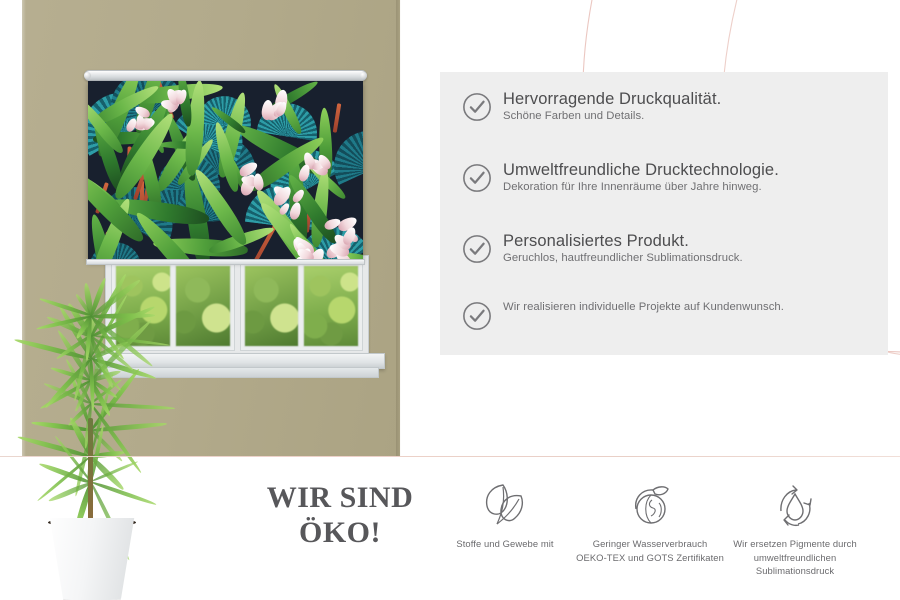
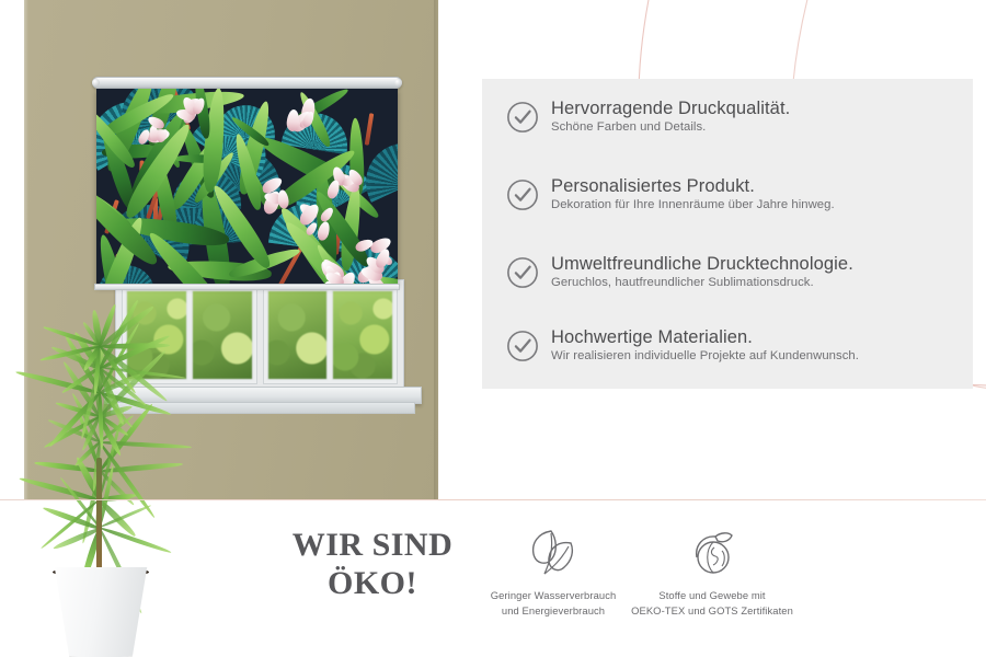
  Hervorragende Druckqualität.
  Schöne Farben und Details.
- Umweltfreundliche Drucktechnologie.
+ Personalisiertes Produkt.
  Dekoration für Ihre Innenräume über Jahre hinweg.
- Personalisiertes Produkt.
+ Umweltfreundliche Drucktechnologie.
  Geruchlos, hautfreundlicher Sublimationsdruck.
+ Hochwertige Materialien.
  Wir realisieren individuelle Projekte auf Kundenwunsch.
  WIR SIND
  ÖKO!
- Stoffe und Gewebe mit
+ Geringer Wasserverbrauch
+ und Energieverbrauch
- Geringer Wasserverbrauch
+ Stoffe und Gewebe mit
  OEKO-TEX und GOTS Zertifikaten
- Wir ersetzen Pigmente durch
- umweltfreundlichen
- Sublimationsdruck
